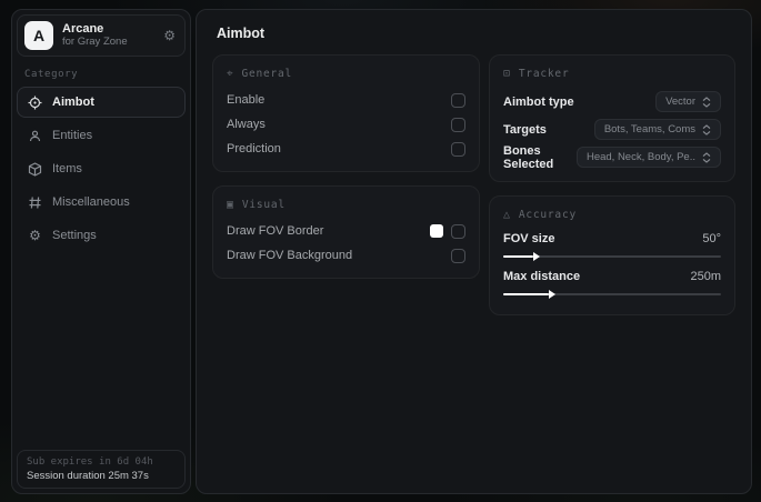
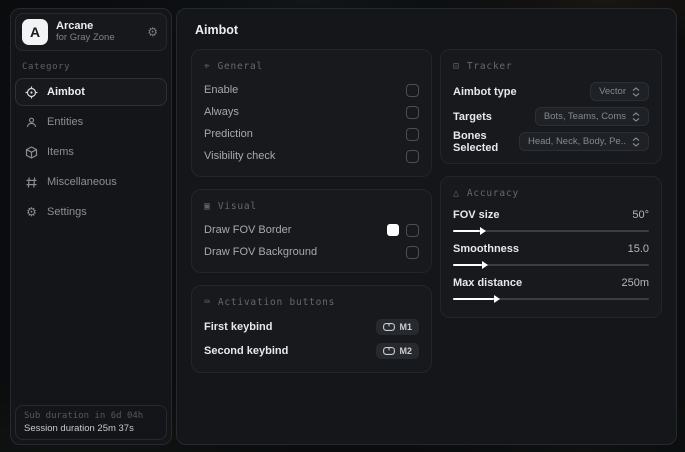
  A
  Arcane
  for Gray Zone
  ⚙
  Category
  Aimbot
  Entities
  Items
  Miscellaneous
  ⚙
  Settings
- Sub expires in 6d 04h
+ Sub duration in 6d 04h
  Session duration 25m 37s
  Aimbot
  ⌖
  General
  Enable
  Always
  Prediction
+ Visibility check
  ▣
  Visual
  Draw FOV Border
  Draw FOV Background
+ ⌨
+ Activation buttons
+ First keybind
+ M1
+ Second keybind
+ M2
  ⊡
  Tracker
  Aimbot type
  Vector
  Targets
  Bots, Teams, Coms
  Bones Selected
  Head, Neck, Body, Pe..
  △
  Accuracy
  FOV size
  50°
+ Smoothness
+ 15.0
  Max distance
  250m
